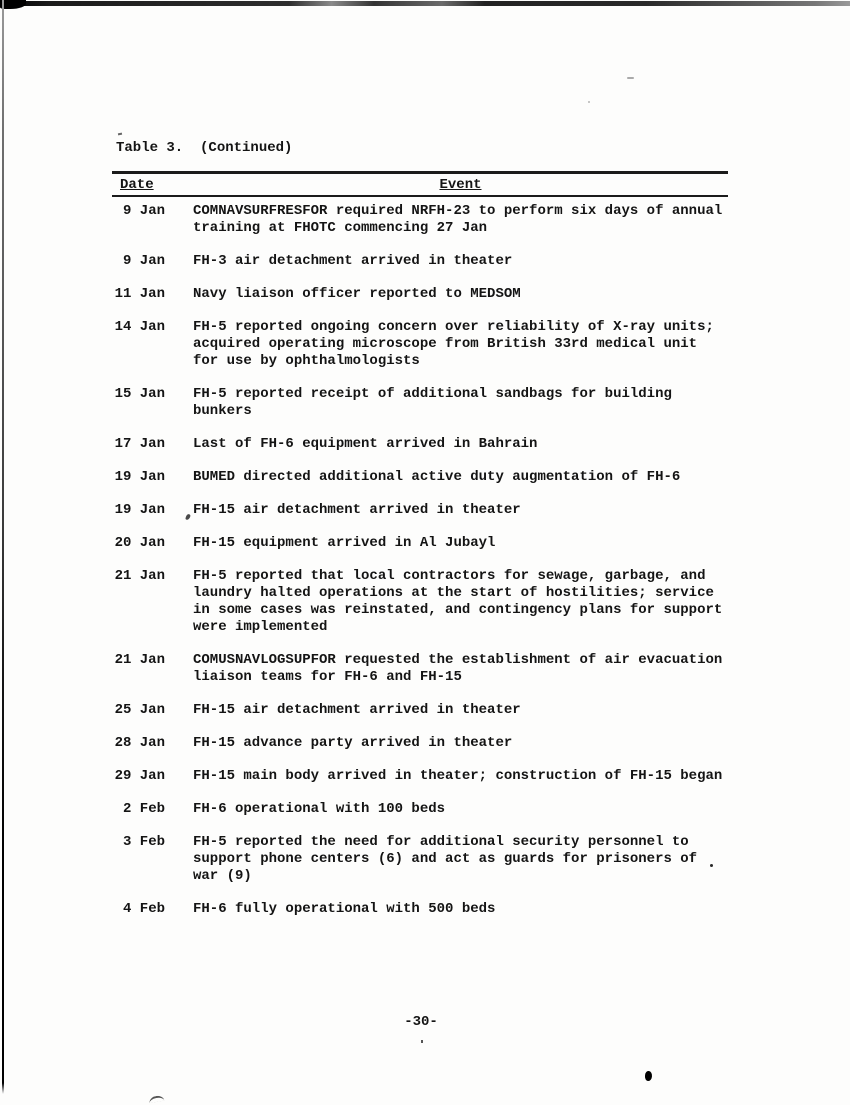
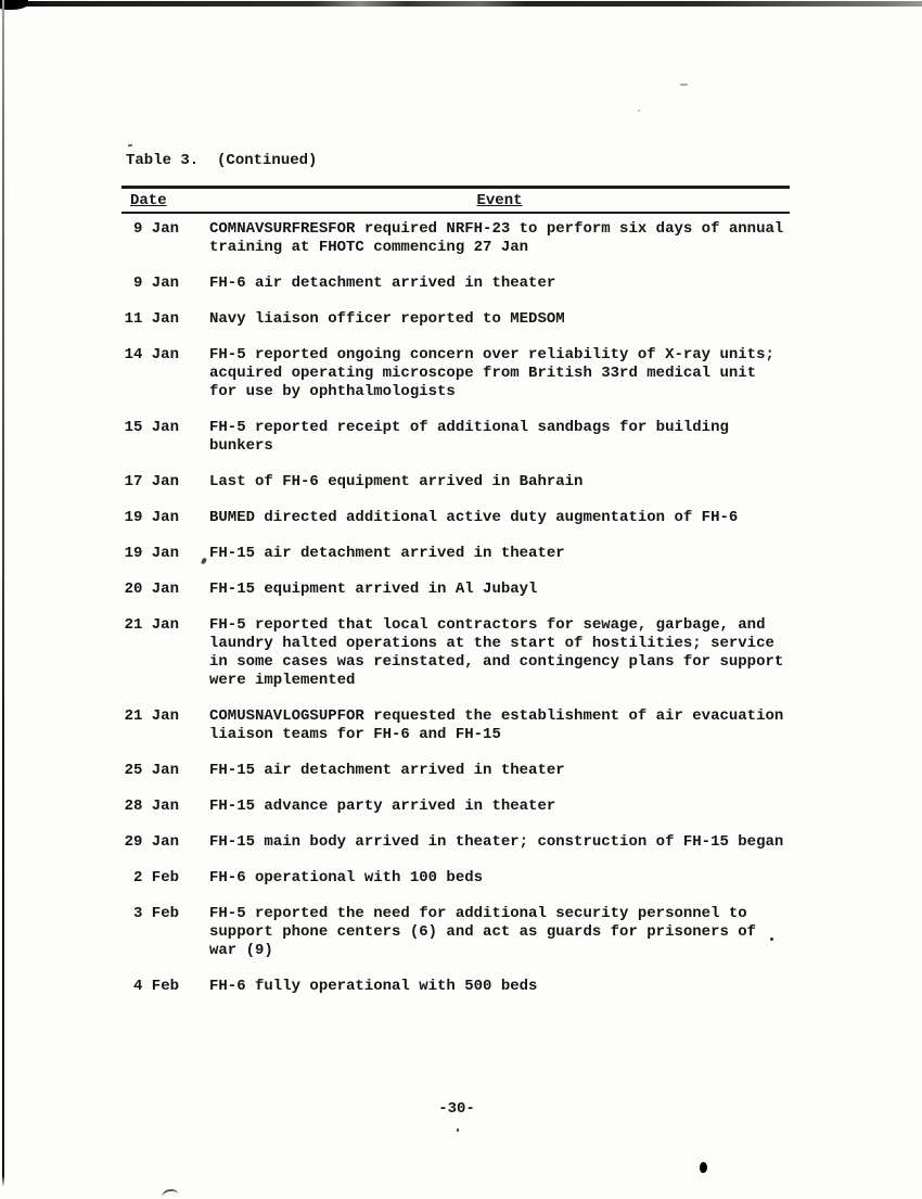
  Table 3. (Continued)
  Date
  Event
  9 Jan
  COMNAVSURFRESFOR required NRFH-23 to perform six days of annual
  training at FHOTC commencing 27 Jan
  9 Jan
- FH-3 air detachment arrived in theater
+ FH-6 air detachment arrived in theater
  11 Jan
  Navy liaison officer reported to MEDSOM
  14 Jan
  FH-5 reported ongoing concern over reliability of X-ray units;
  acquired operating microscope from British 33rd medical unit
  for use by ophthalmologists
  15 Jan
  FH-5 reported receipt of additional sandbags for building
  bunkers
  17 Jan
  Last of FH-6 equipment arrived in Bahrain
  19 Jan
  BUMED directed additional active duty augmentation of FH-6
  19 Jan
  FH-15 air detachment arrived in theater
  20 Jan
  FH-15 equipment arrived in Al Jubayl
  21 Jan
  FH-5 reported that local contractors for sewage, garbage, and
  laundry halted operations at the start of hostilities; service
  in some cases was reinstated, and contingency plans for support
  were implemented
  21 Jan
  COMUSNAVLOGSUPFOR requested the establishment of air evacuation
  liaison teams for FH-6 and FH-15
  25 Jan
  FH-15 air detachment arrived in theater
  28 Jan
  FH-15 advance party arrived in theater
  29 Jan
  FH-15 main body arrived in theater; construction of FH-15 began
  2 Feb
  FH-6 operational with 100 beds
  3 Feb
  FH-5 reported the need for additional security personnel to
  support phone centers (6) and act as guards for prisoners of
  war (9)
  4 Feb
  FH-6 fully operational with 500 beds
  -30-
